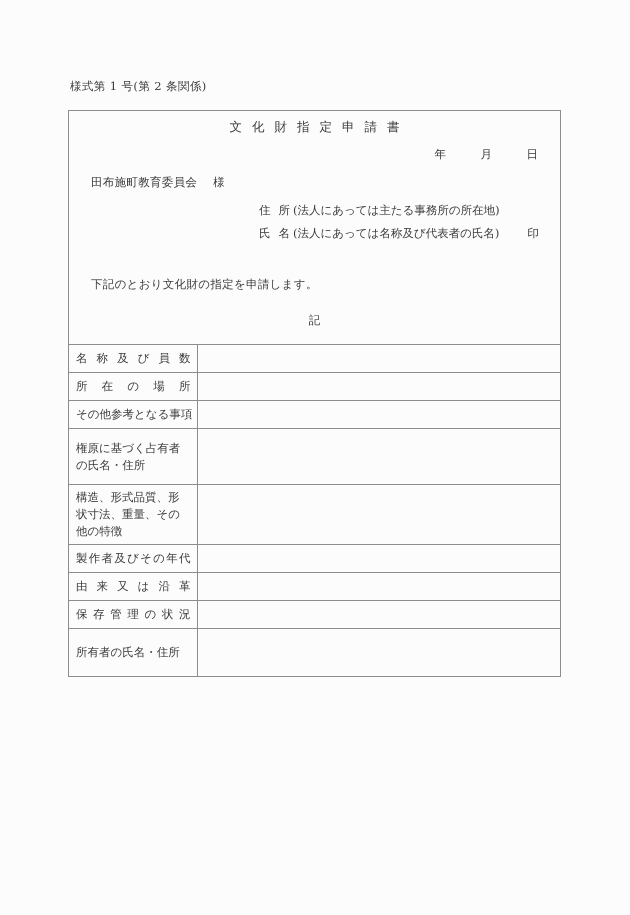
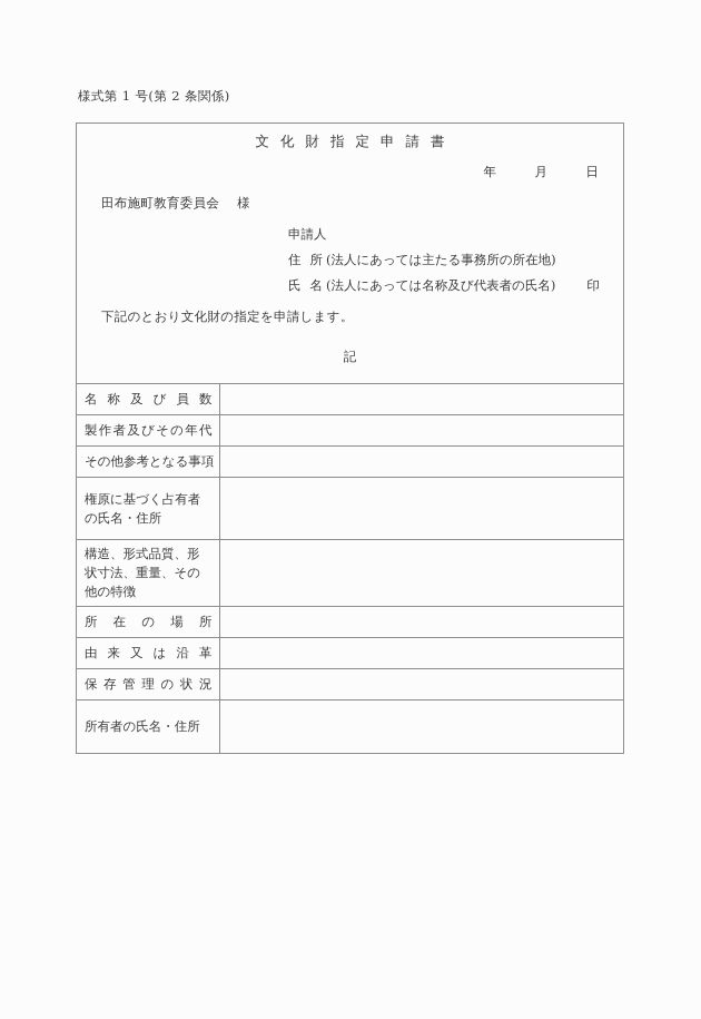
  様式第 1 号(第 2 条関係)
  文化財指定申請書
  年 月 日
  田布施町教育委員会 様
+ 申請人
  住所(法人にあっては主たる事務所の所在地)
  氏名(法人にあっては名称及び代表者の氏名) 印
  下記のとおり文化財の指定を申請します。
  記
  名称及び員数
- 所在の場所
+ 製作者及びその年代
  その他参考となる事項
  権原に基づく占有者の氏名・住所
  構造、形式品質、形状寸法、重量、その他の特徴
- 製作者及びその年代
+ 所在の場所
  由来又は沿革
  保存管理の状況
  所有者の氏名・住所
